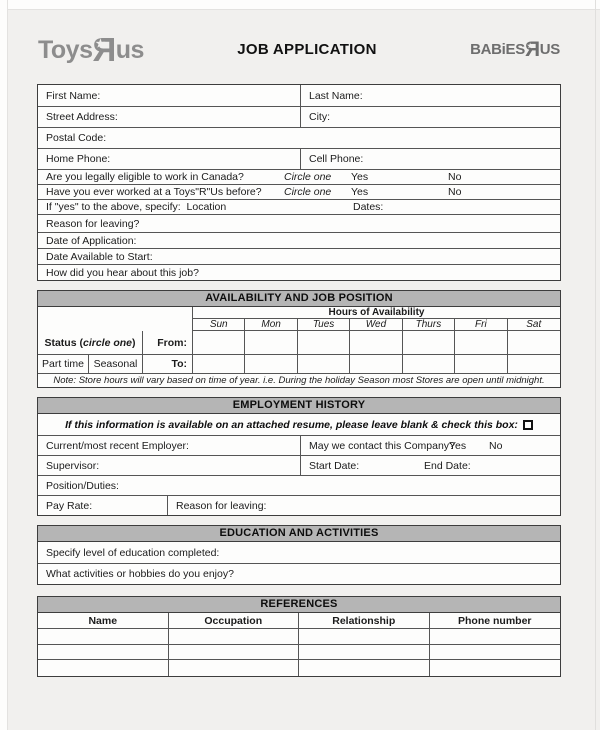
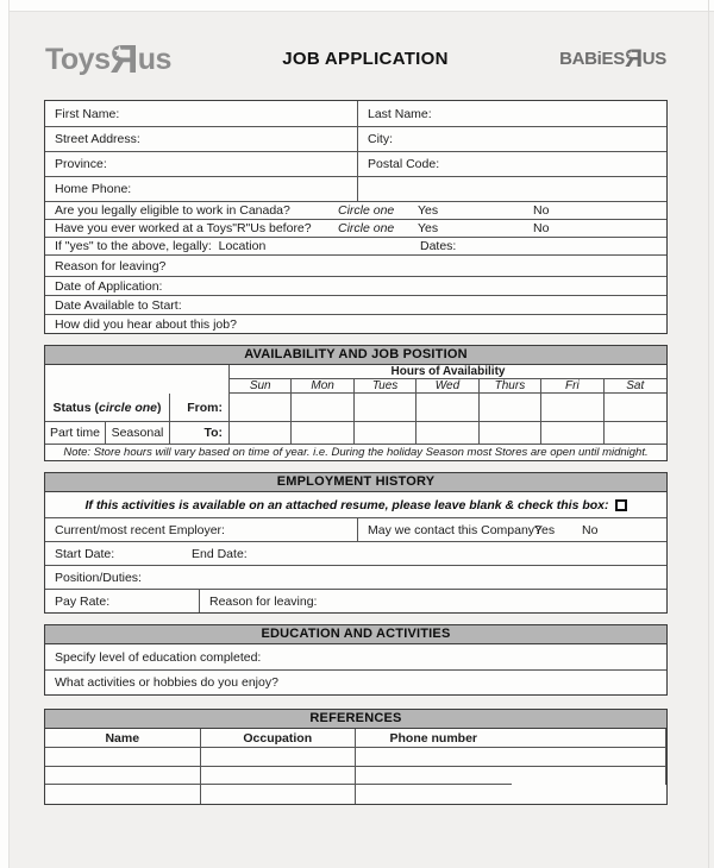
  ToysЯ
  ★
  us
  JOB APPLICATION
  BABiESЯ
  US
  First Name:
  Last Name:
  Street Address:
  City:
+ Province:
  Postal Code:
  Home Phone:
- Cell Phone:
  Are you legally eligible to work in Canada?
  Circle one
  Yes
  No
  Have you ever worked at a Toys"R"Us before?
  Circle one
  Yes
  No
- If "yes" to the above, specify: Location
+ If "yes" to the above, legally: Location
  Dates:
  Reason for leaving?
  Date of Application:
  Date Available to Start:
  How did you hear about this job?
  AVAILABILITY AND JOB POSITION
  Hours of Availability
  Sun
  Mon
  Tues
  Wed
  Thurs
  Fri
  Sat
  Status (
  circle one
  )
  From:
  Part time
  Seasonal
  To:
  Note: Store hours will vary based on time of year. i.e. During the holiday Season most Stores are open until midnight.
  EMPLOYMENT HISTORY
- If this information is available on an attached resume, please leave blank & check this box:
+ If this activities is available on an attached resume, please leave blank & check this box:
  Current/most recent Employer:
  May we contact this Company?
  Yes
  No
- Supervisor:
  Start Date:
  End Date:
  Position/Duties:
  Pay Rate:
  Reason for leaving:
  EDUCATION AND ACTIVITIES
  Specify level of education completed:
  What activities or hobbies do you enjoy?
  REFERENCES
  Name
  Occupation
- Relationship
  Phone number
